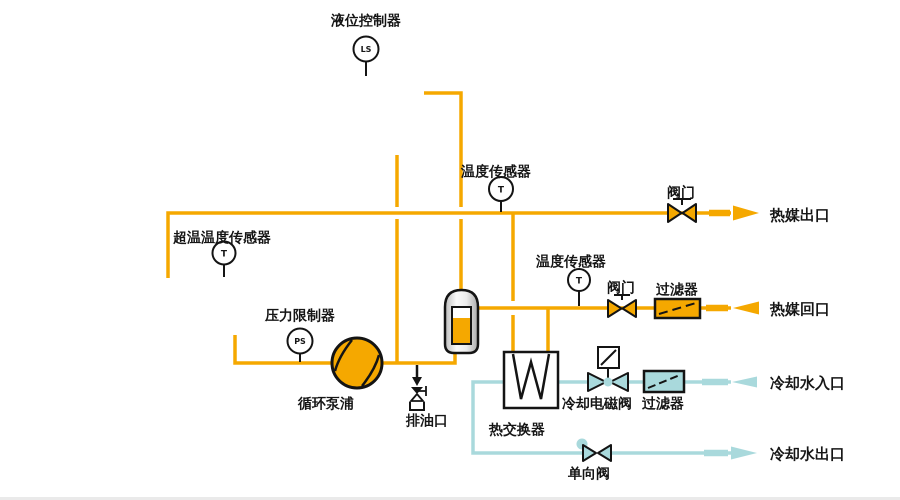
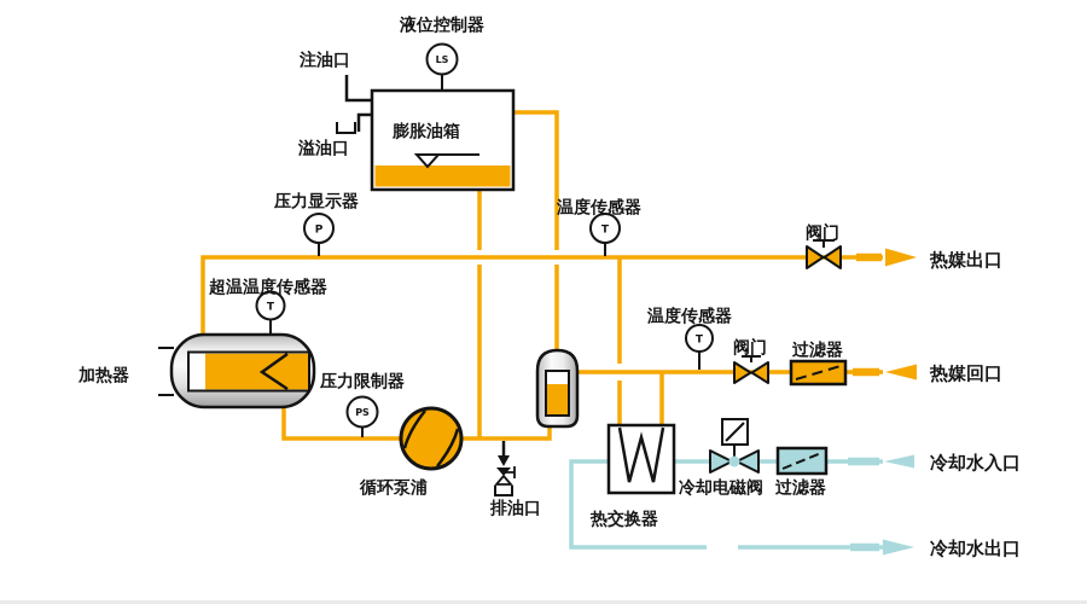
+ 膨胀油箱
+ 注油口
+ 溢油口
  LS
  液位控制器
+ P
+ 压力显示器
  T
  温度传感器
+ 加热器
  T
  超温温度传感器
  PS
  压力限制器
  循环泵浦
  排油口
  T
  温度传感器
  阀门
  阀门
  过滤器
  热交换器
  冷却电磁阀
  过滤器
- 单向阀
  热媒出口
  热媒回口
  冷却水入口
  冷却水出口
